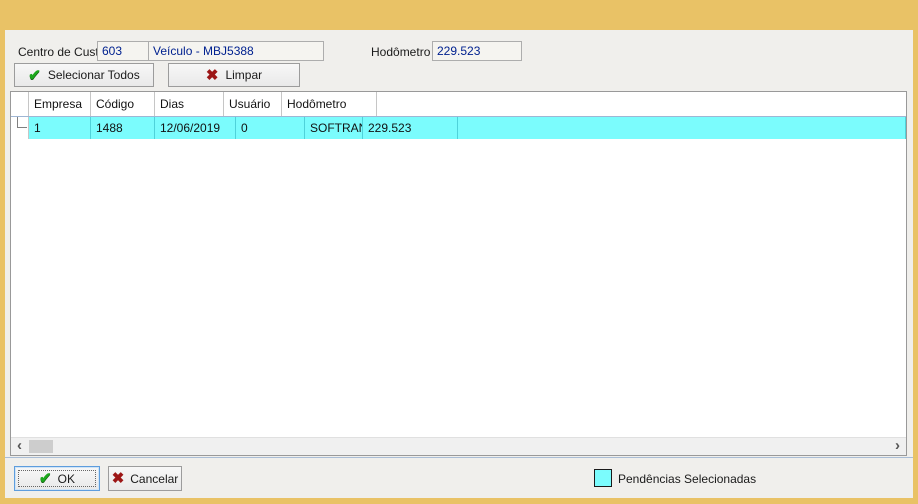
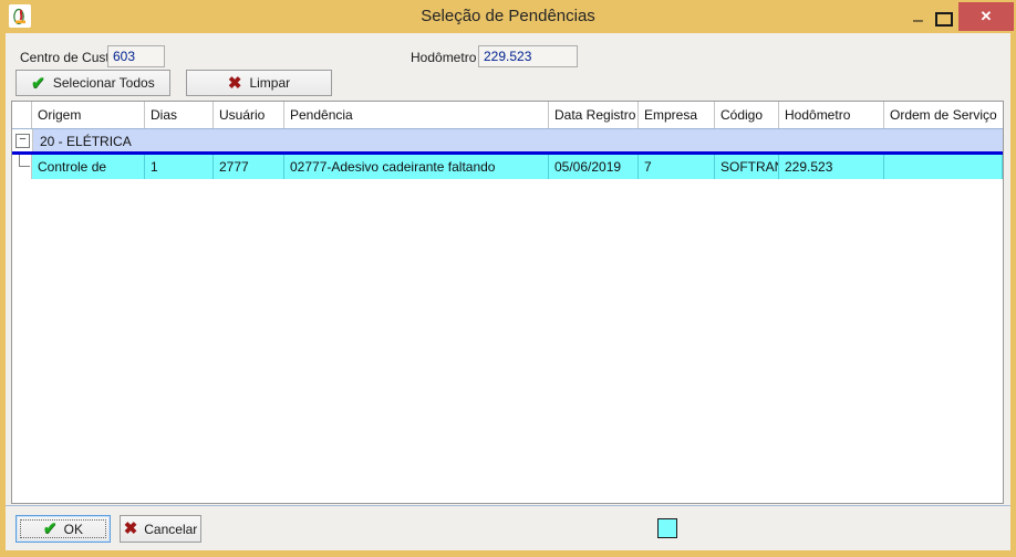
+ Seleção de Pendências
+ –
+ ✕
  Centro de Cus
  603
- Veículo - MBJ5388
  Hodômetro
  229.523
  ✔
  Selecionar Todos
  ✖
  Limpar
+ Origem
- Empresa
+ Dias
- Código
+ Usuário
+ Pendência
+ Data Registro
- Dias
+ Empresa
- Usuário
+ Código
  Hodômetro
+ Ordem de Serviço
+ −
+ 20 - ELÉTRICA
+ Controle de
  1
- 1488
+ 2777
+ 02777-Adesivo cadeirante faltando
- 12/06/2019
+ 05/06/2019
- 0
+ 7
  SOFTRA
  229.523
- ‹
- ›
  ✔
  OK
  ✖
  Cancelar
- Pendências Selecionadas
